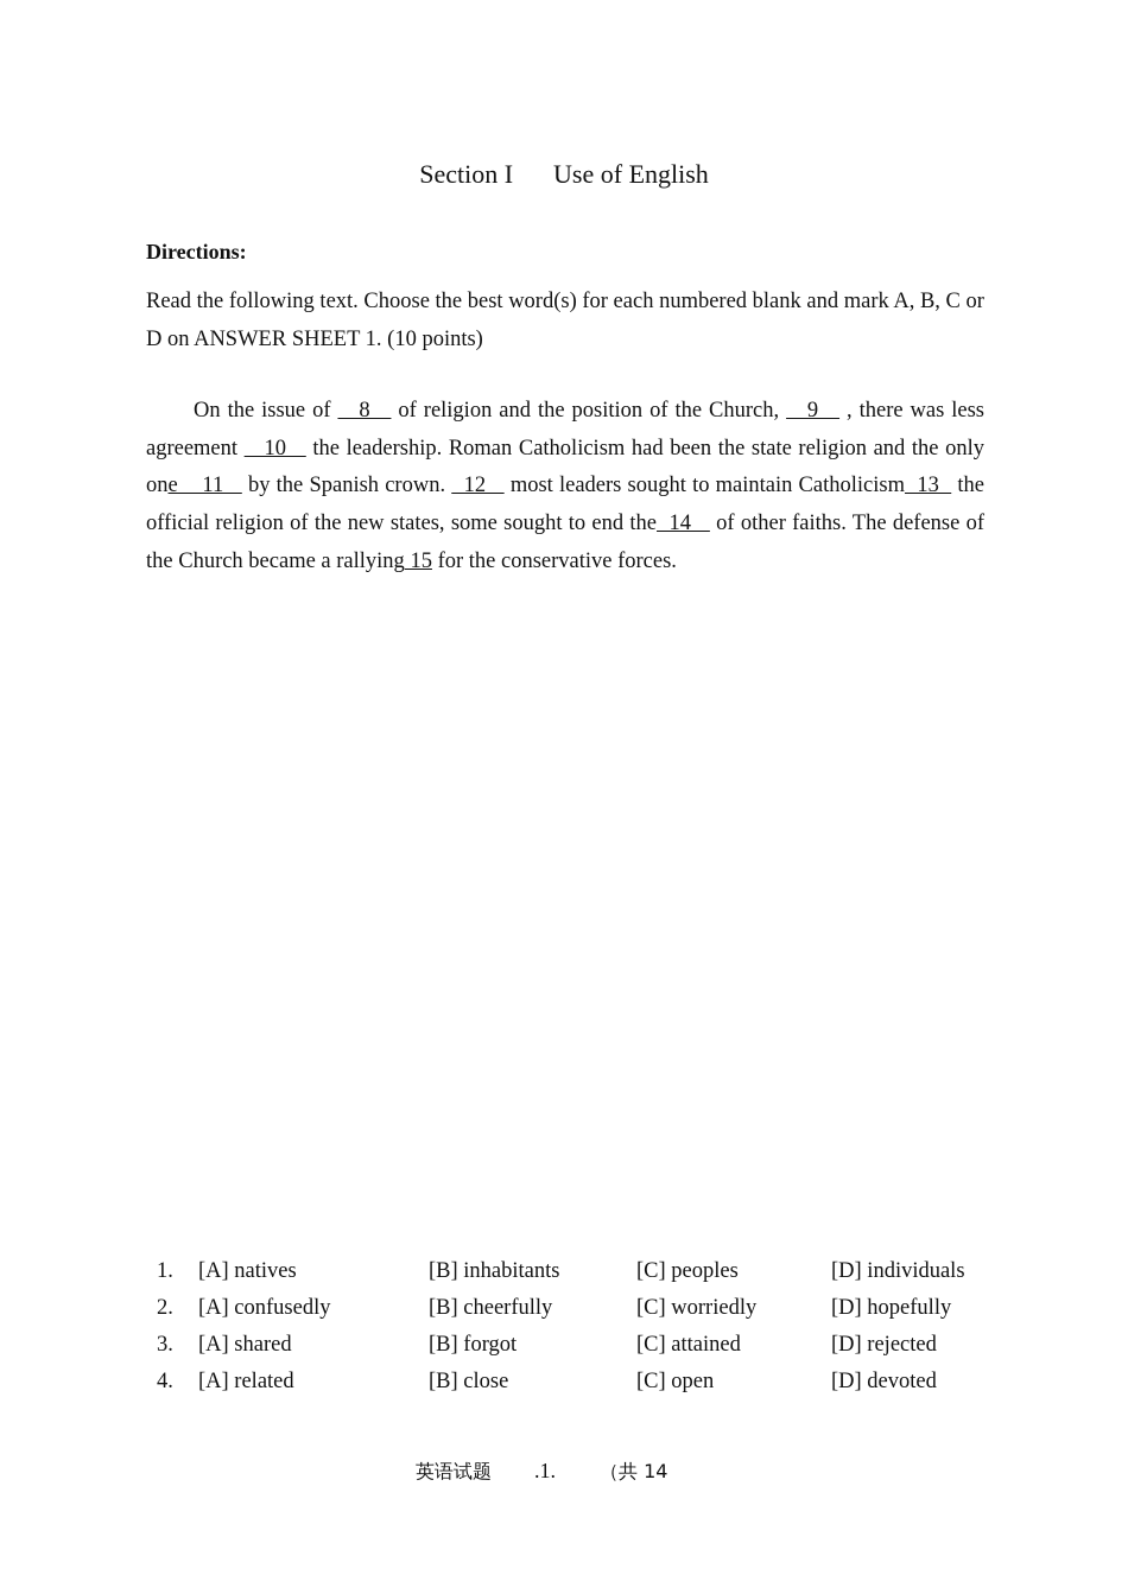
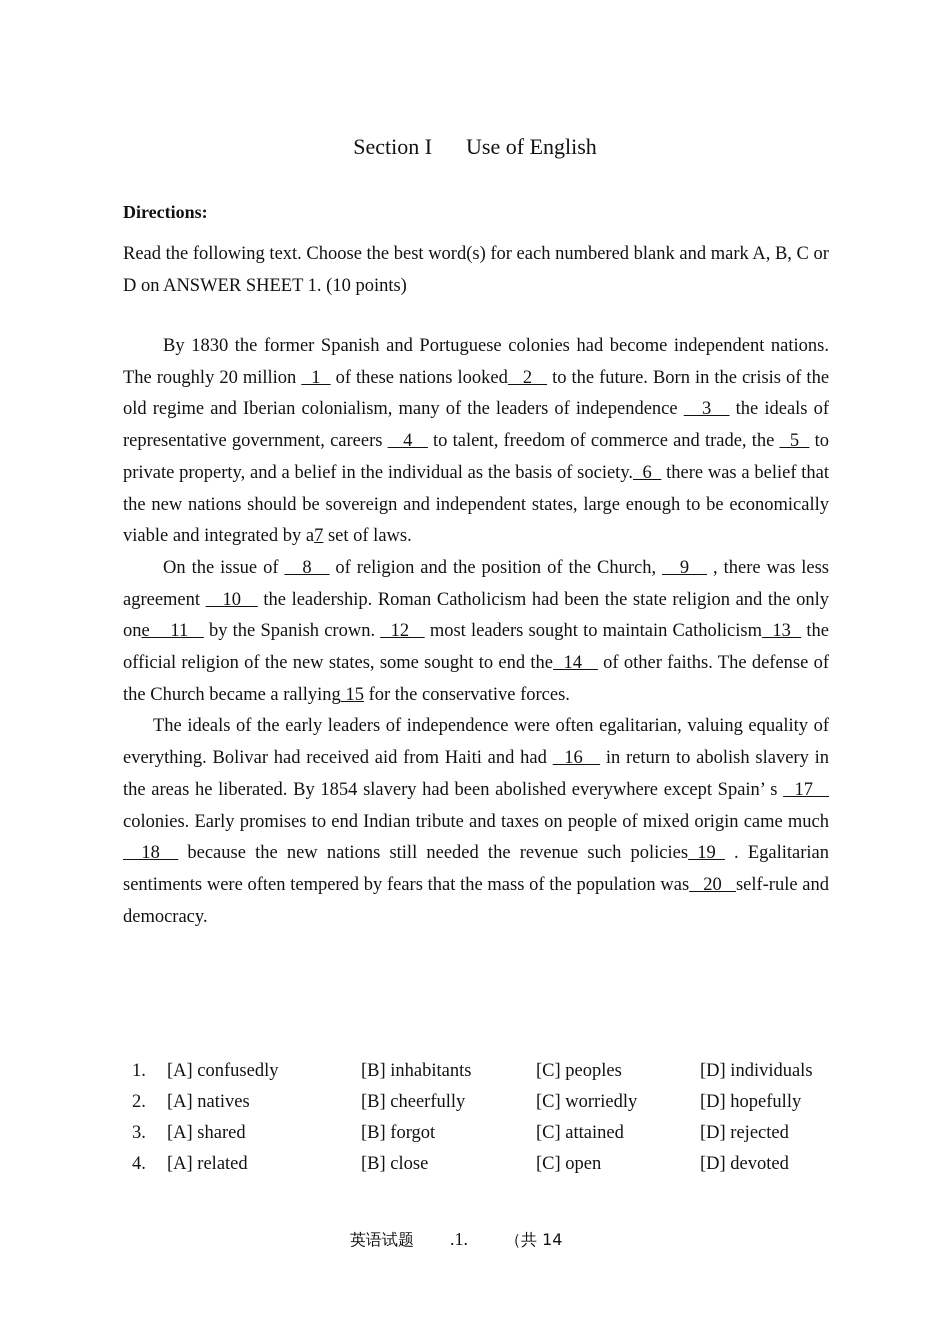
  Section I Use of English
  Directions:
  Read the following text. Choose the best word(s) for each numbered blank and mark A, B, C or D on ANSWER SHEET 1. (10 points)
+ By 1830 the former Spanish and Portuguese colonies had become independent nations. The roughly 20 million 1 of these nations looked 2 to the future. Born in the crisis of the old regime and Iberian colonialism, many of the leaders of independence 3 the ideals of representative government, careers 4 to talent, freedom of commerce and trade, the 5 to private property, and a belief in the individual as the basis of society. 6 there was a belief that the new nations should be sovereign and independent states, large enough to be economically viable and integrated by a7 set of laws.
  On the issue of 8 of religion and the position of the Church, 9 , there was less agreement 10 the leadership. Roman Catholicism had been the state religion and the only one 11 by the Spanish crown. 12 most leaders sought to maintain Catholicism 13 the official religion of the new states, some sought to end the 14 of other faiths. The defense of the Church became a rallying 15 for the conservative forces.
+ The ideals of the early leaders of independence were often egalitarian, valuing equality of everything. Bolivar had received aid from Haiti and had 16 in return to abolish slavery in the areas he liberated. By 1854 slavery had been abolished everywhere except Spain’ s 17 colonies. Early promises to end Indian tribute and taxes on people of mixed origin came much 18 because the new nations still needed the revenue such policies 19 . Egalitarian sentiments were often tempered by fears that the mass of the population was 20 self-rule and democracy.
  1.
- [A] natives
+ [A] confusedly
  [B] inhabitants
  [C] peoples
  [D] individuals
  2.
- [A] confusedly
+ [A] natives
  [B] cheerfully
  [C] worriedly
  [D] hopefully
  3.
  [A] shared
  [B] forgot
  [C] attained
  [D] rejected
  4.
  [A] related
  [B] close
  [C] open
  [D] devoted
  英语试题 .1. （共 14
